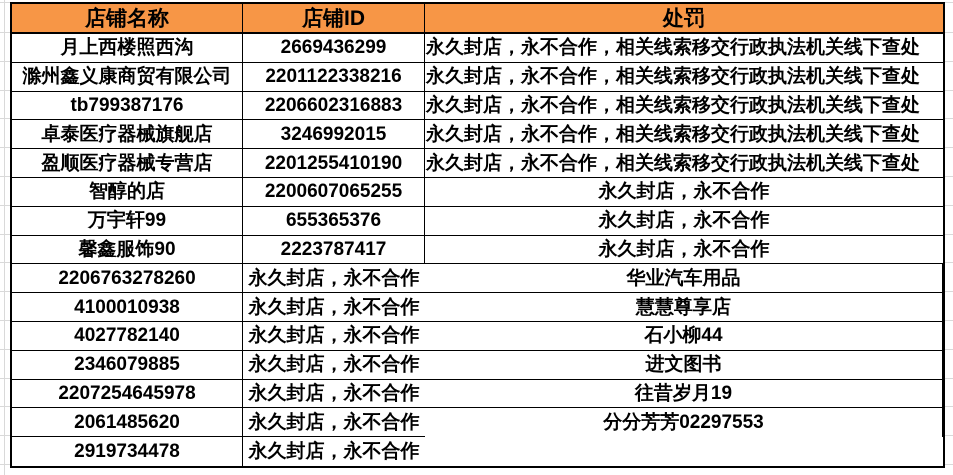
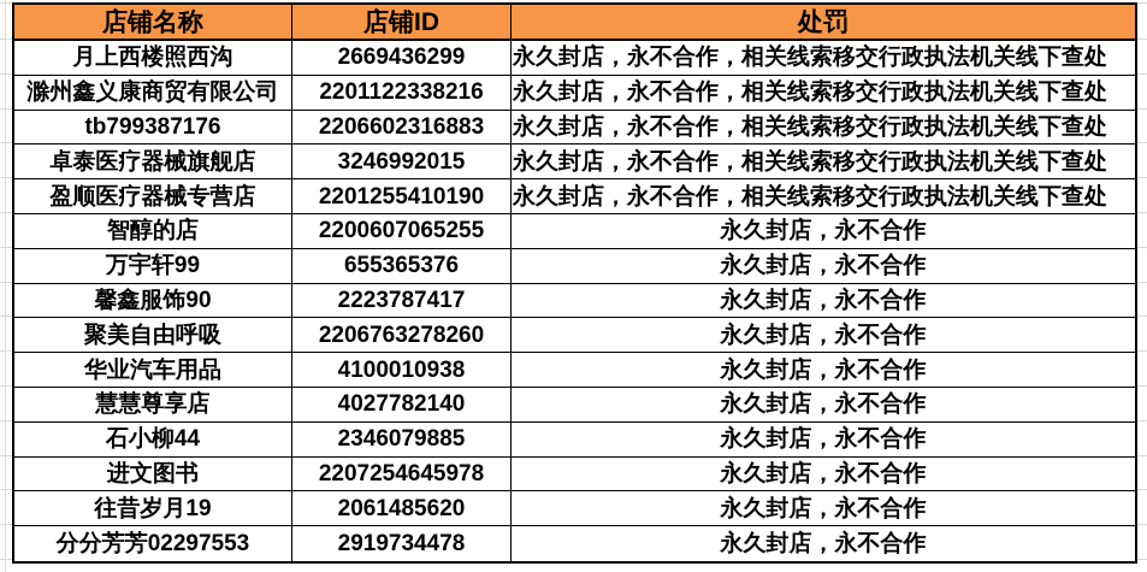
  店铺名称
  店铺ID
  处罚
  月上西楼照西沟
  2669436299
  永久封店，永不合作，相关线索移交行政执法机关线下查处
  滁州鑫义康商贸有限公司
  2201122338216
  永久封店，永不合作，相关线索移交行政执法机关线下查处
  tb799387176
  2206602316883
  永久封店，永不合作，相关线索移交行政执法机关线下查处
  卓泰医疗器械旗舰店
  3246992015
  永久封店，永不合作，相关线索移交行政执法机关线下查处
  盈顺医疗器械专营店
  2201255410190
  永久封店，永不合作，相关线索移交行政执法机关线下查处
  智醇的店
  2200607065255
  永久封店，永不合作
  万宇轩99
  655365376
  永久封店，永不合作
  馨鑫服饰90
  2223787417
  永久封店，永不合作
+ 聚美自由呼吸
  2206763278260
  永久封店，永不合作
  华业汽车用品
  4100010938
  永久封店，永不合作
  慧慧尊享店
  4027782140
  永久封店，永不合作
  石小柳44
  2346079885
  永久封店，永不合作
  进文图书
  2207254645978
  永久封店，永不合作
  往昔岁月19
  2061485620
  永久封店，永不合作
  分分芳芳02297553
  2919734478
  永久封店，永不合作
